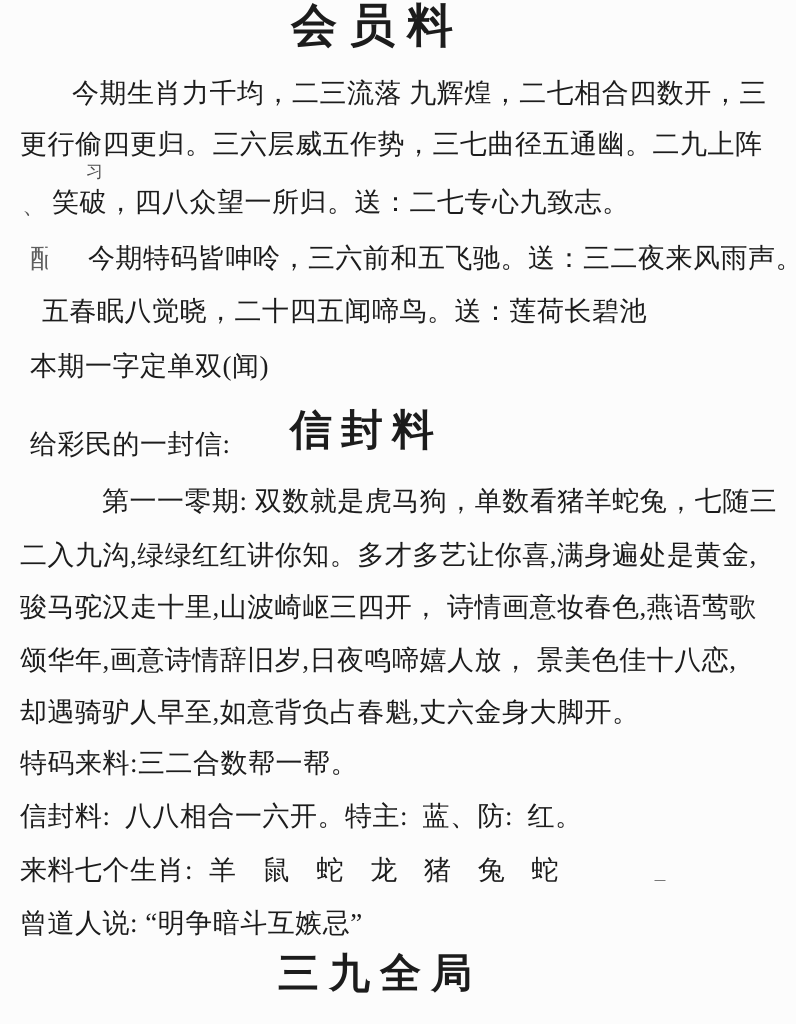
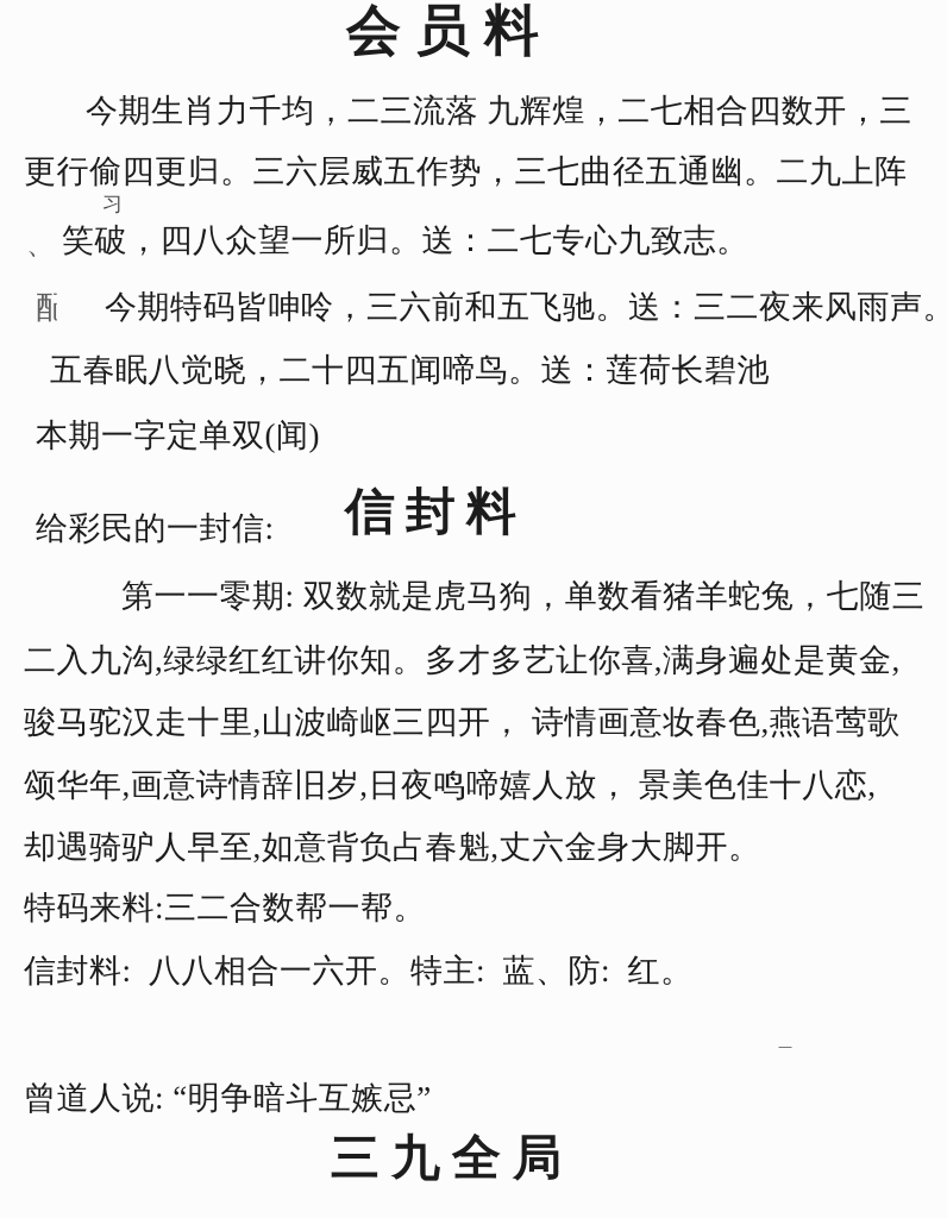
  会员料
  今期生肖力千均，二三流落 九辉煌，二七相合四数开，三
  更行偷四更归。三六层威五作势，三七曲径五通幽。二九上阵
  习
  、
  笑破，四八众望一所归。送：二七专心九致志。
  配
  今期特码皆呻呤，三六前和五飞驰。送：三二夜来风雨声。
  五春眠八觉晓，二十四五闻啼鸟。送：莲荷长碧池
  本期一字定单双(闻)
  给彩民的一封信:
  信封料
  第一一零期: 双数就是虎马狗，单数看猪羊蛇兔，七随三
  二入九沟,绿绿红红讲你知。多才多艺让你喜,满身遍处是黄金,
  骏马驼汉走十里,山波崎岖三四开， 诗情画意妆春色,燕语莺歌
  颂华年,画意诗情辞旧岁,日夜鸣啼嬉人放， 景美色佳十八恋,
  却遇骑驴人早至,如意背负占春魁,丈六金身大脚开。
  特码来料:三二合数帮一帮。
  信封料: 八八相合一六开。特主: 蓝、防: 红。
- 来料七个生肖: 羊 鼠 蛇 龙 猪 兔 蛇
  ＿
  曾道人说: “明争暗斗互嫉忌”
  三九全局
